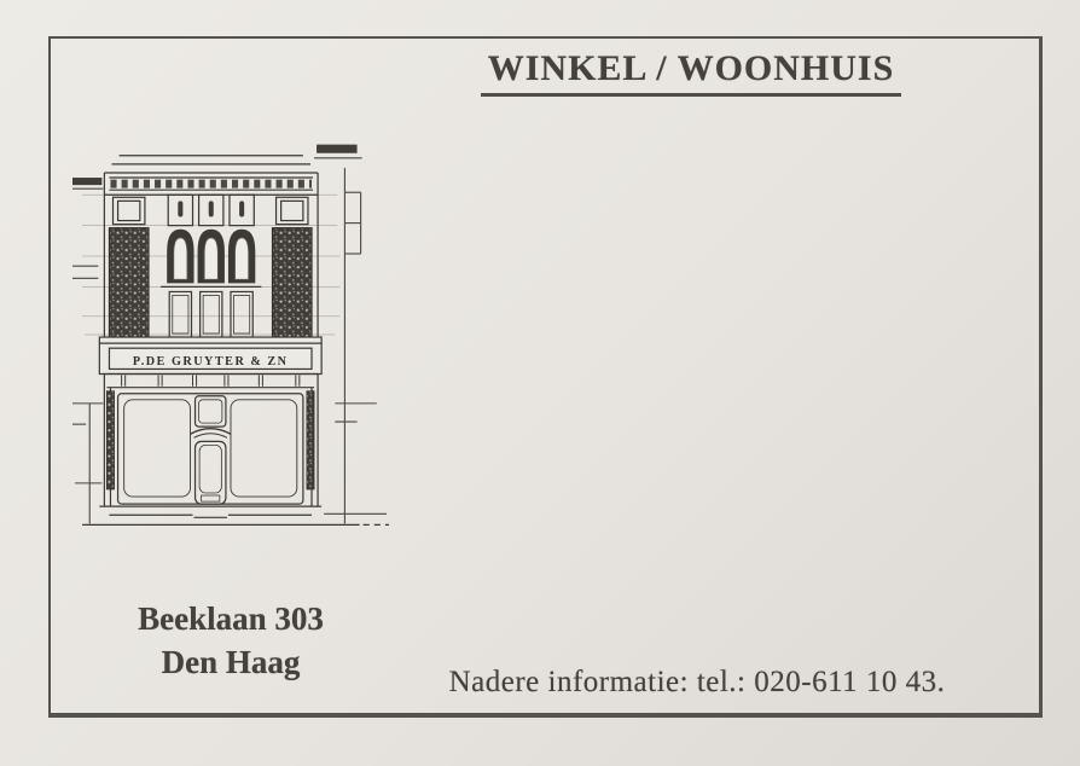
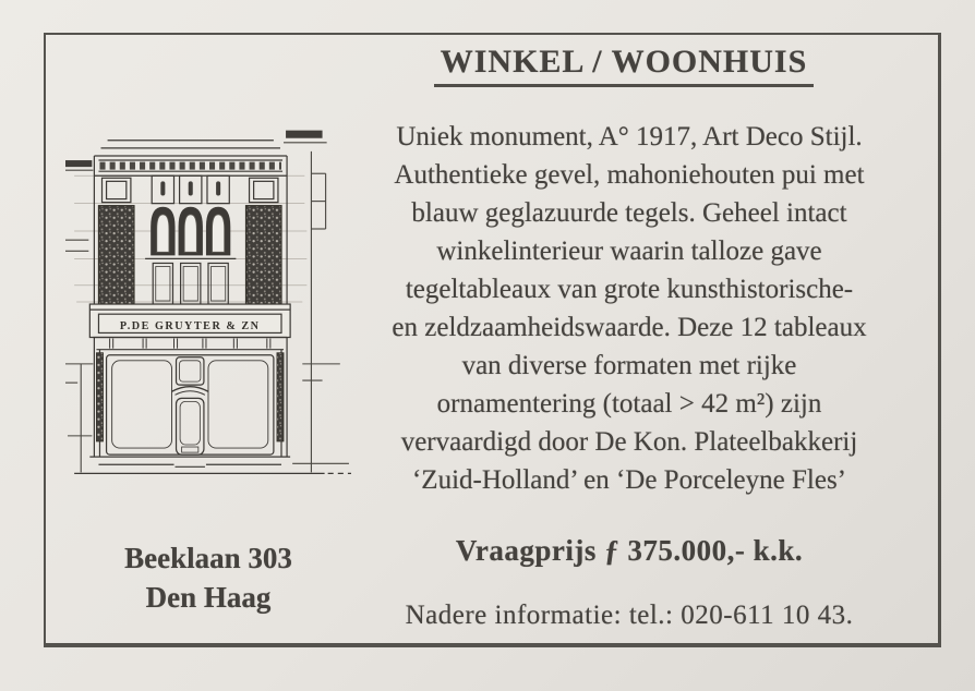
  P.DE GRUYTER & ZN
  WINKEL / WOONHUIS
+ Uniek monument, A° 1917, Art Deco Stijl.
+ Authentieke gevel, mahoniehouten pui met
+ blauw geglazuurde tegels. Geheel intact
+ winkelinterieur waarin talloze gave
+ tegeltableaux van grote kunsthistorische-
+ en zeldzaamheidswaarde. Deze 12 tableaux
+ van diverse formaten met rijke
+ ornamentering (totaal > 42 m²) zijn
+ vervaardigd door De Kon. Plateelbakkerij
+ ‘Zuid-Holland’ en ‘De Porceleyne Fles’
+ Vraagprijs ƒ 375.000,- k.k.
  Nadere informatie: tel.: 020-611 10 43.
  Beeklaan 303
  Den Haag
